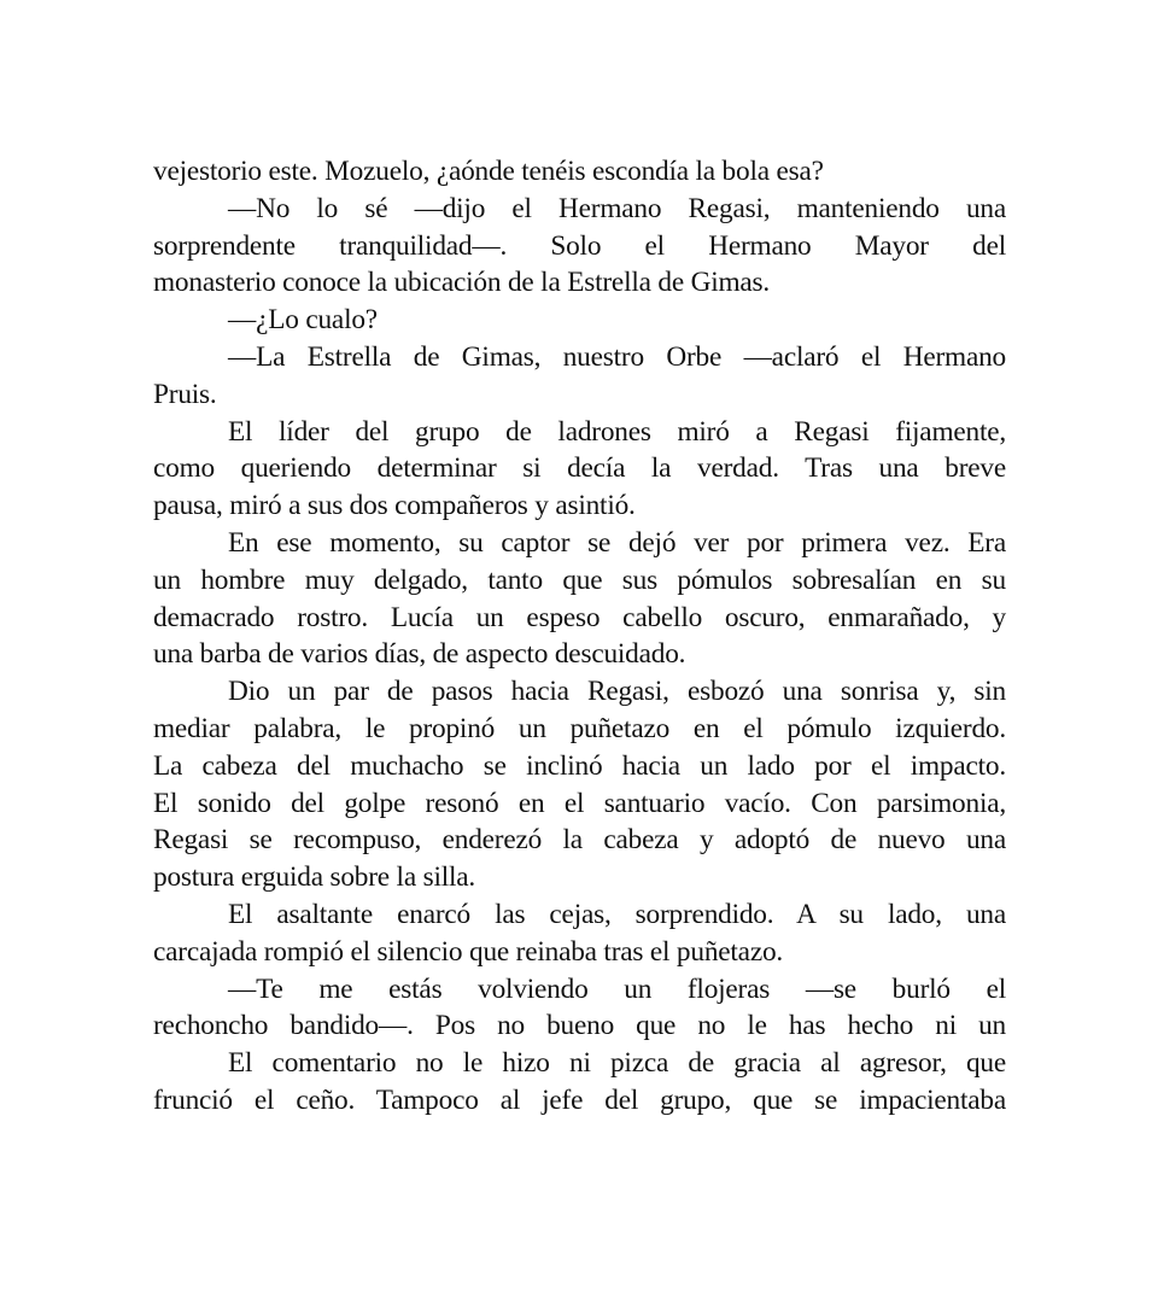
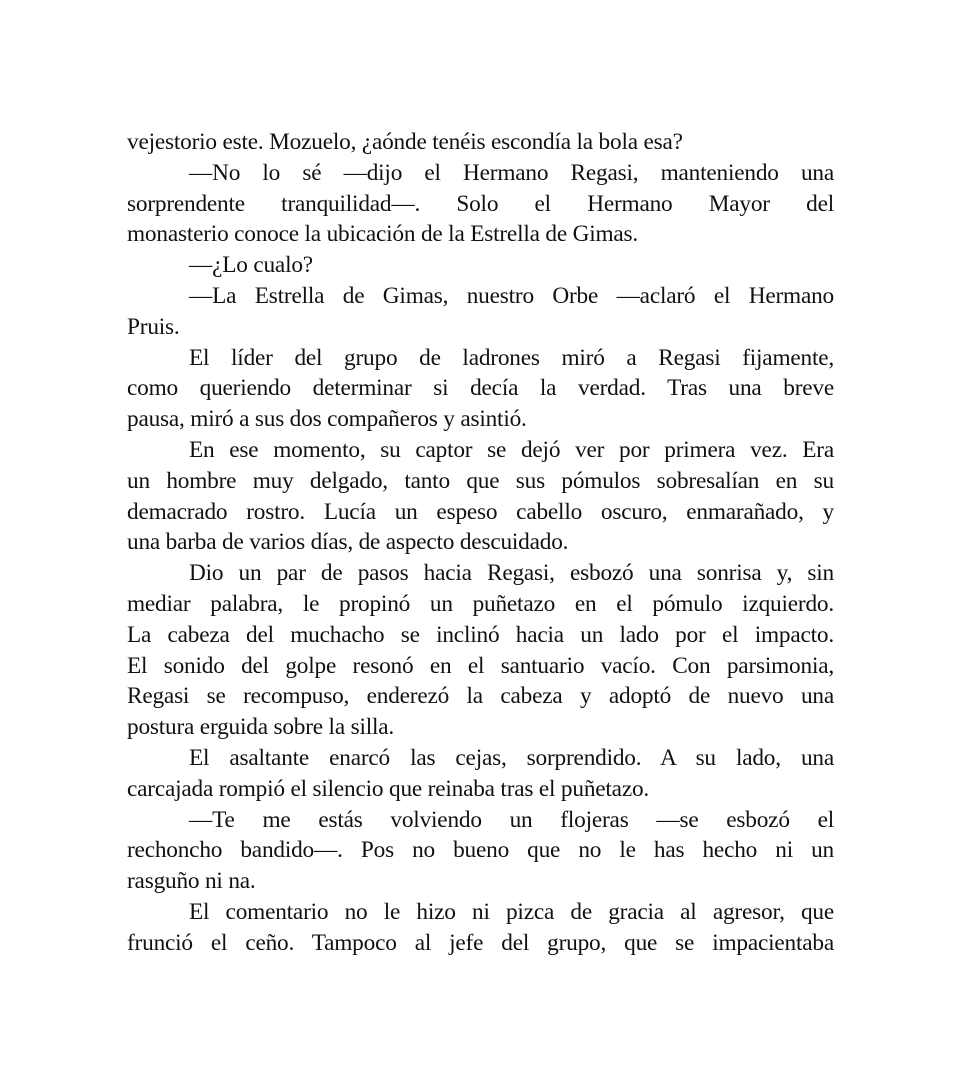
  vejestorio este. Mozuelo, ¿aónde tenéis escondía la bola esa?
  —No lo sé —dijo el Hermano Regasi, manteniendo una
  sorprendente tranquilidad—. Solo el Hermano Mayor del
  monasterio conoce la ubicación de la Estrella de Gimas.
  —¿Lo cualo?
  —La Estrella de Gimas, nuestro Orbe —aclaró el Hermano
  Pruis.
  El líder del grupo de ladrones miró a Regasi fijamente,
  como queriendo determinar si decía la verdad. Tras una breve
  pausa, miró a sus dos compañeros y asintió.
  En ese momento, su captor se dejó ver por primera vez. Era
  un hombre muy delgado, tanto que sus pómulos sobresalían en su
  demacrado rostro. Lucía un espeso cabello oscuro, enmarañado, y
  una barba de varios días, de aspecto descuidado.
  Dio un par de pasos hacia Regasi, esbozó una sonrisa y, sin
  mediar palabra, le propinó un puñetazo en el pómulo izquierdo.
  La cabeza del muchacho se inclinó hacia un lado por el impacto.
  El sonido del golpe resonó en el santuario vacío. Con parsimonia,
  Regasi se recompuso, enderezó la cabeza y adoptó de nuevo una
  postura erguida sobre la silla.
  El asaltante enarcó las cejas, sorprendido. A su lado, una
  carcajada rompió el silencio que reinaba tras el puñetazo.
- —Te me estás volviendo un flojeras —se burló el
+ —Te me estás volviendo un flojeras —se esbozó el
  rechoncho bandido—. Pos no bueno que no le has hecho ni un
+ rasguño ni na.
  El comentario no le hizo ni pizca de gracia al agresor, que
  frunció el ceño. Tampoco al jefe del grupo, que se impacientaba
